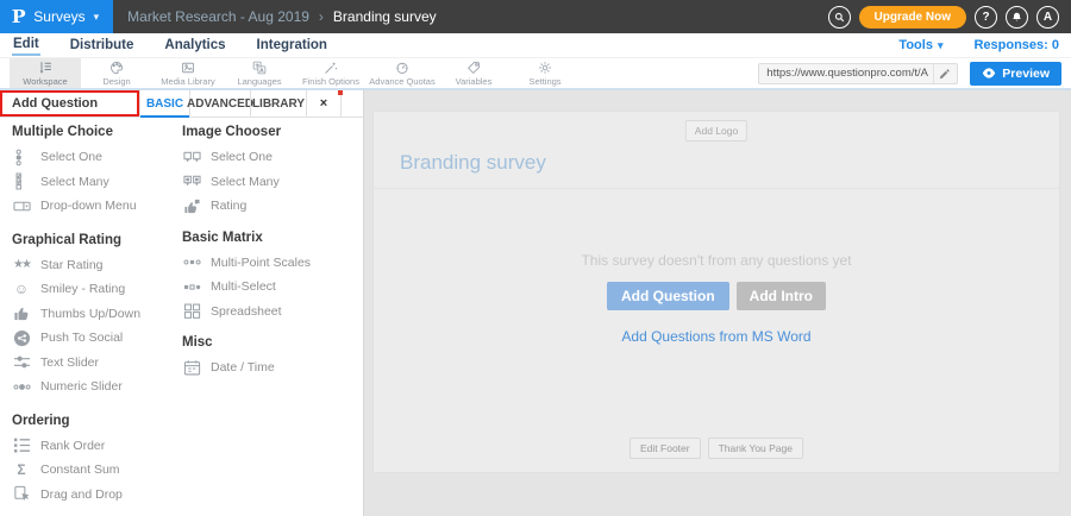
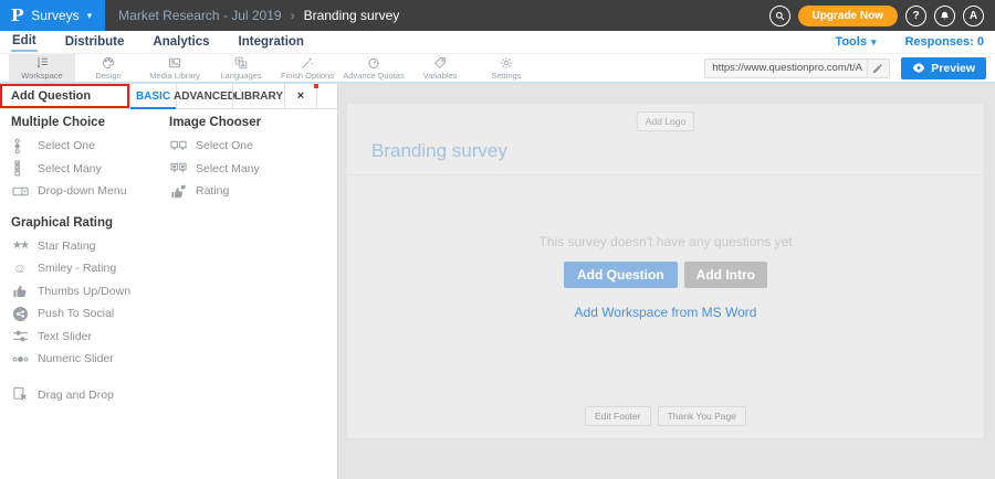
  P
  Surveys
  ▾
- Market Research - Aug 2019
+ Market Research - Jul 2019
  ›
  Branding survey
  Upgrade Now
  ?
  A
  Edit
  Distribute
  Analytics
  Integration
  Tools
  ▾
  Responses: 0
  Workspace
  Design
  Media Library
  Languages
  Finish Options
  Advance Quotas
  Variables
  Settings
  https://www.questionpro.com/t/A
  Preview
  Add Question
  BASIC
  ADVANCED
  LIBRARY
  ×
  Multiple Choice
  Select One
  Select Many
  Drop-down Menu
  Graphical Rating
  ★★
  Star Rating
  ☺
  Smiley - Rating
  Thumbs Up/Down
  Push To Social
  Text Slider
  Numeric Slider
- Ordering
- Rank Order
- Σ
- Constant Sum
  Drag and Drop
  Image Chooser
  Select One
  Select Many
  Rating
- Basic Matrix
- Multi-Point Scales
- Multi-Select
- Spreadsheet
- Misc
- Date / Time
  Add Logo
  Branding survey
- This survey doesn't from any questions yet
+ This survey doesn't have any questions yet
  Add Question
  Add Intro
- Add Questions from MS Word
+ Add Workspace from MS Word
  Edit Footer
  Thank You Page
